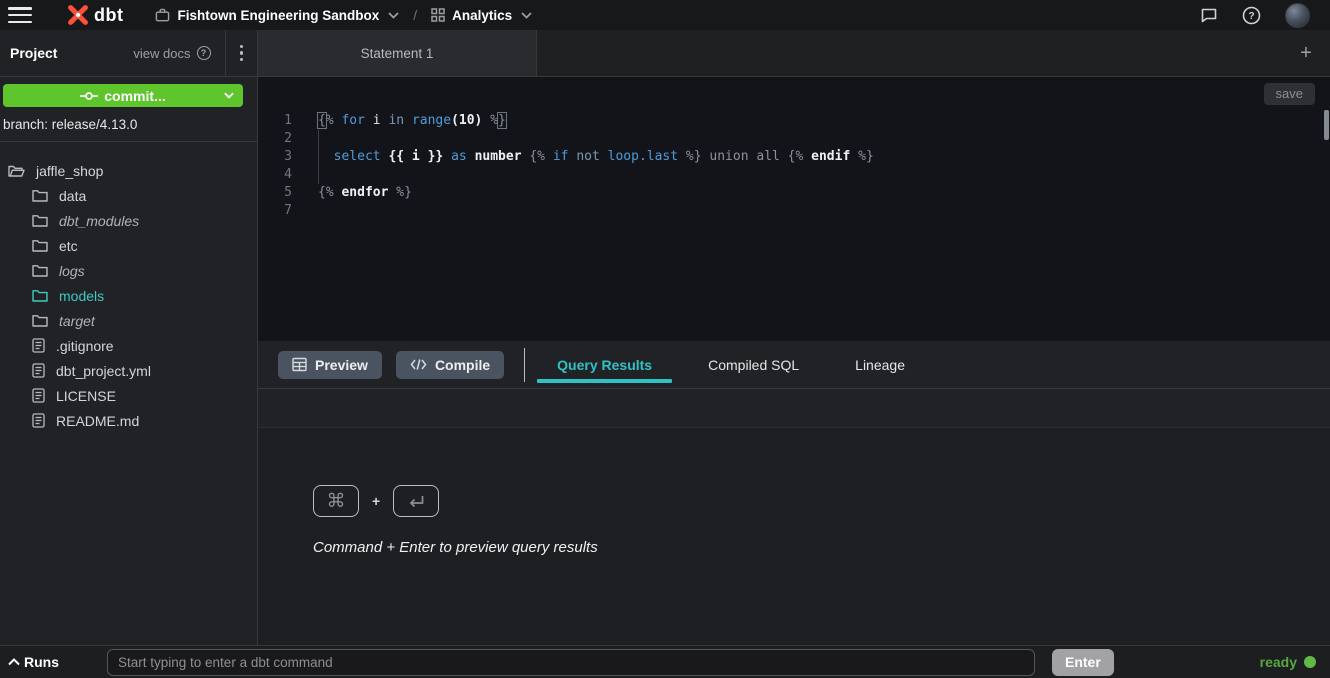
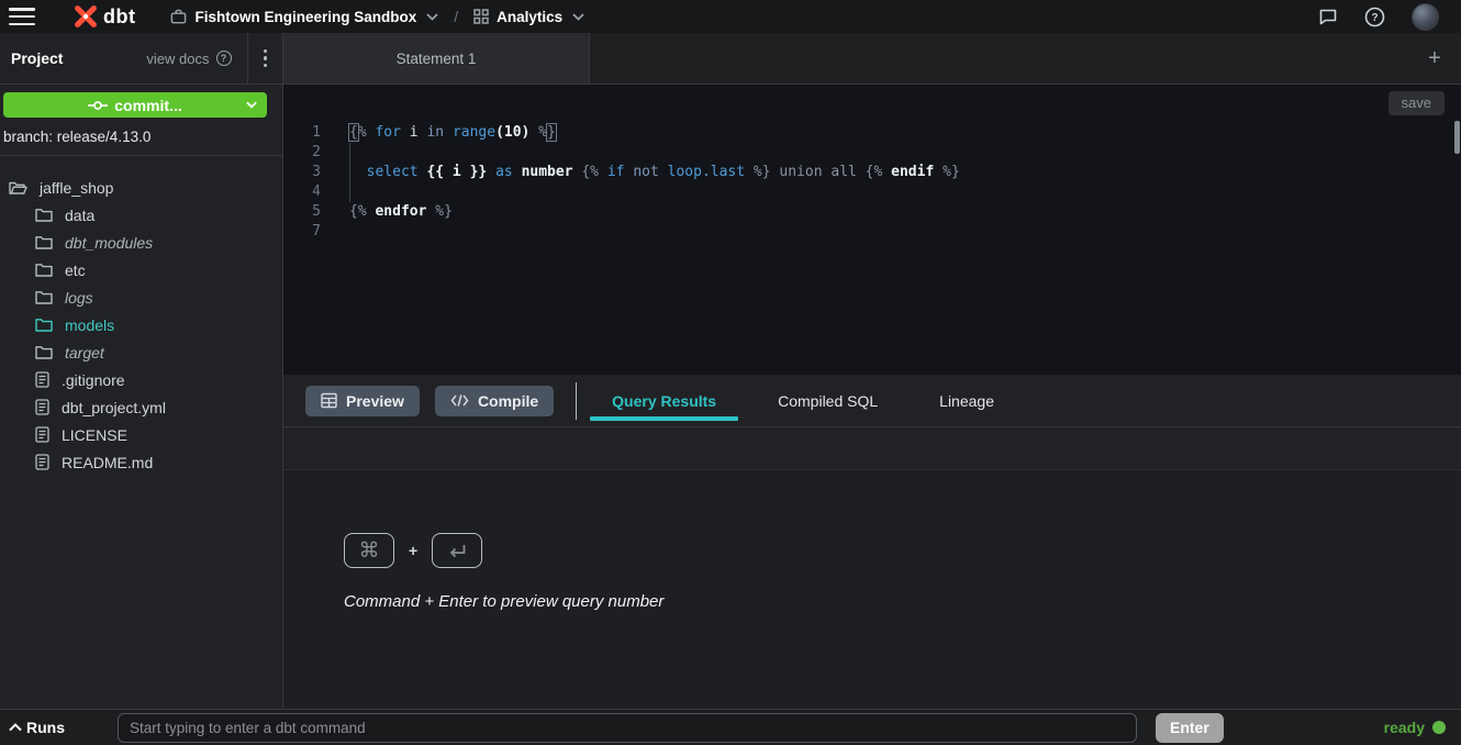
  dbt
  Fishtown Engineering Sandbox
  /
  Analytics
  ?
  Project
  view docs
  ?
  commit...
  branch: release/4.13.0
  jaffle_shop
  data
  dbt_modules
  etc
  logs
  models
  target
  .gitignore
  dbt_project.yml
  LICENSE
  README.md
  Statement 1
  +
  save
  1
  {% for i in range(10) %}
  2
  3
  select {{ i }} as number {% if not loop.last %} union all {% endif %}
  4
  5
  {% endfor %}
  7
  Preview
  Compile
  Query Results
  Compiled SQL
  Lineage
  ⌘
  +
- Command + Enter to preview query results
+ Command + Enter to preview query number
  Runs
  Start typing to enter a dbt command
  Enter
  ready
